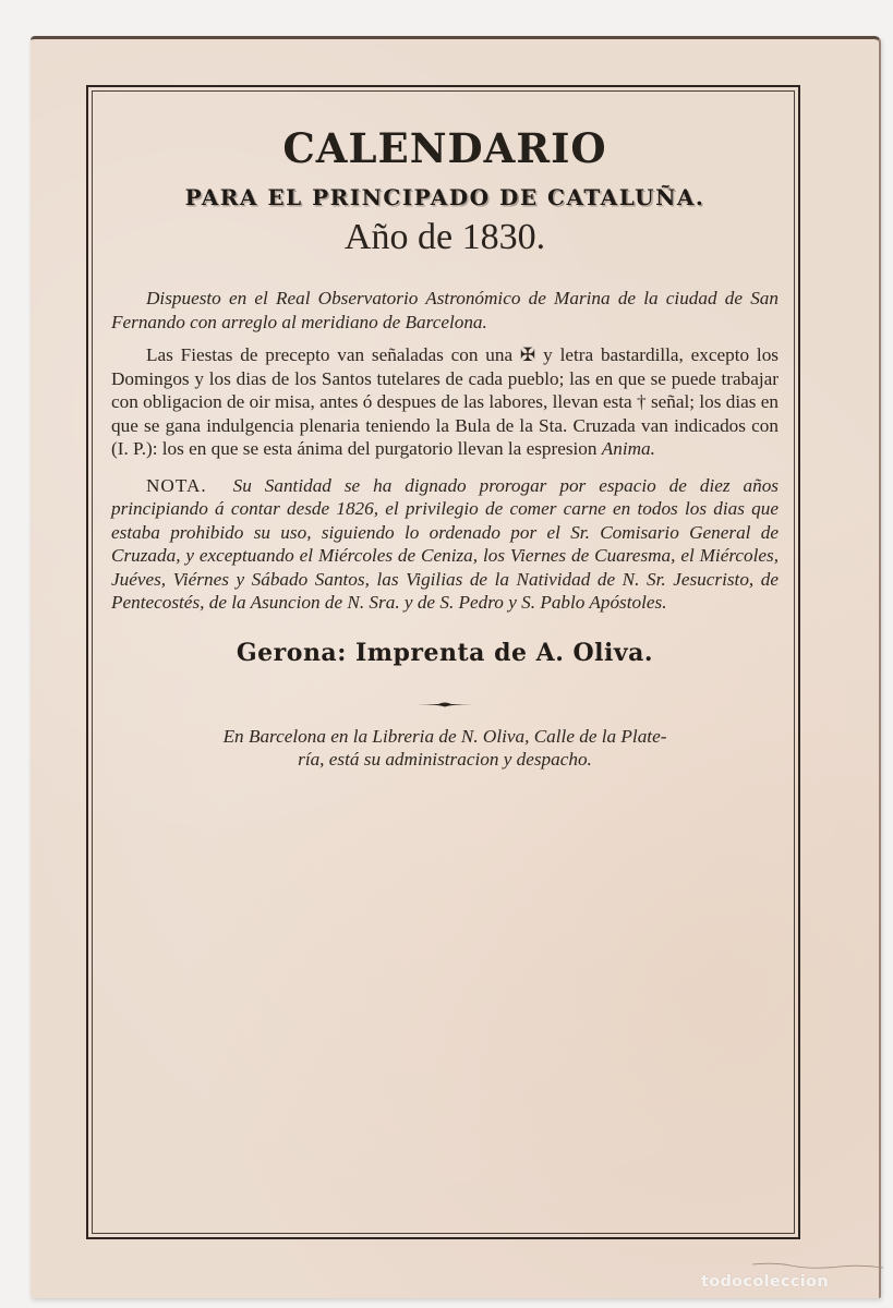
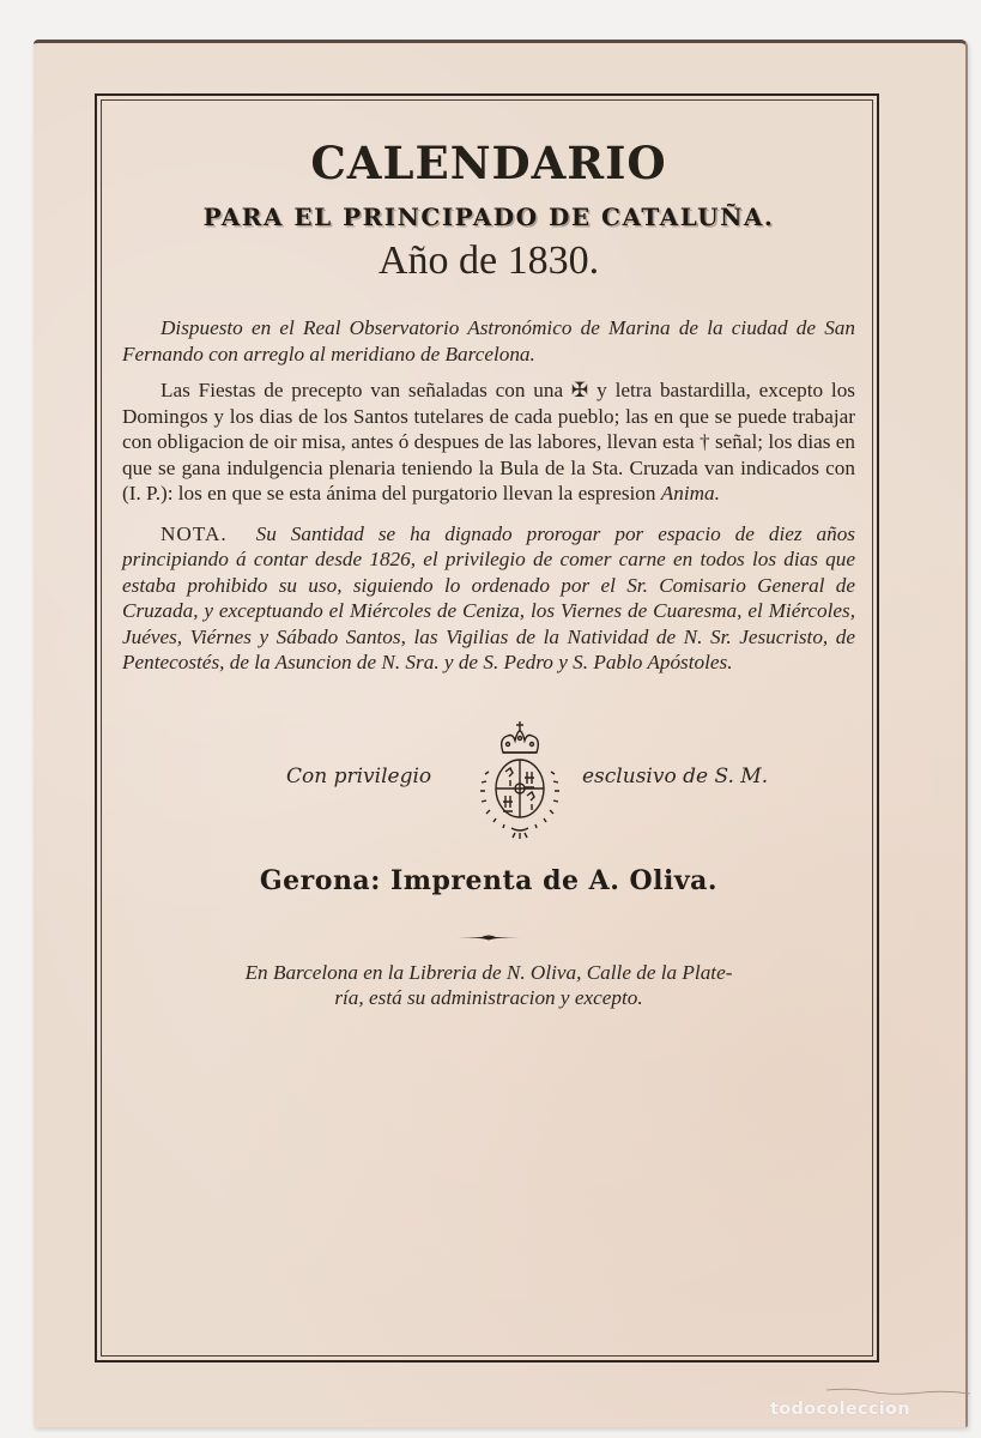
  CALENDARIO
  PARA EL PRINCIPADO DE CATALUÑA.
  Año de 1830.
  Dispuesto en el Real Observatorio Astronómico de Marina de la ciudad de San Fernando con arreglo al meridiano de Barcelona.
  Las Fiestas de precepto van señaladas con una ✠ y letra bastardilla, excepto los Domingos y los dias de los Santos tutelares de cada pueblo; las en que se puede trabajar con obligacion de oir misa, antes ó despues de las labores, llevan esta † señal; los dias en que se gana indulgencia plenaria teniendo la Bula de la Sta. Cruzada van indicados con (I. P.): los en que se esta ánima del purgatorio llevan la espresion Anima.
  NOTA. Su Santidad se ha dignado prorogar por espacio de diez años principiando á contar desde 1826, el privilegio de comer carne en todos los dias que estaba prohibido su uso, siguiendo lo ordenado por el Sr. Comisario General de Cruzada, y exceptuando el Miércoles de Ceniza, los Viernes de Cuaresma, el Miércoles, Juéves, Viérnes y Sábado Santos, las Vigilias de la Natividad de N. Sr. Jesucristo, de Pentecostés, de la Asuncion de N. Sra. y de S. Pedro y S. Pablo Apóstoles.
+ Con privilegio
+ esclusivo de S. M.
  Gerona: Imprenta de A. Oliva.
  En Barcelona en la Libreria de N. Oliva, Calle de la Plate-
- ría, está su administracion y despacho.
+ ría, está su administracion y excepto.
  todocoleccion
